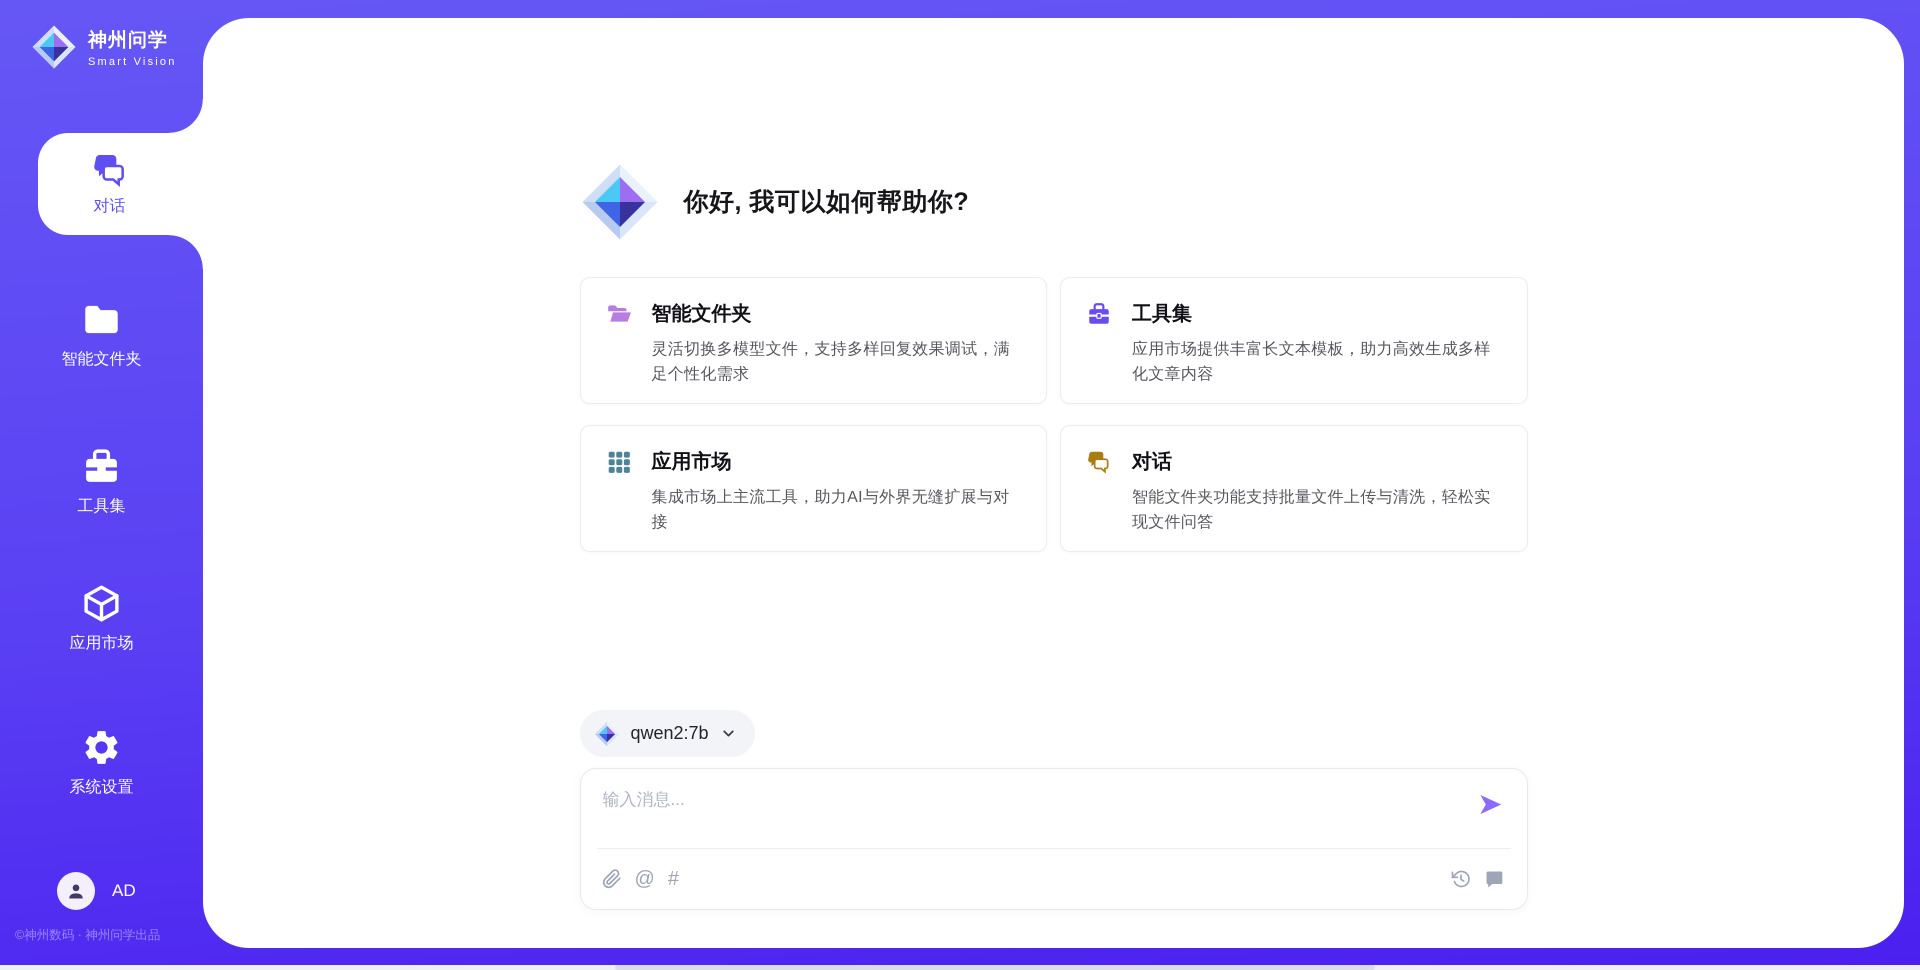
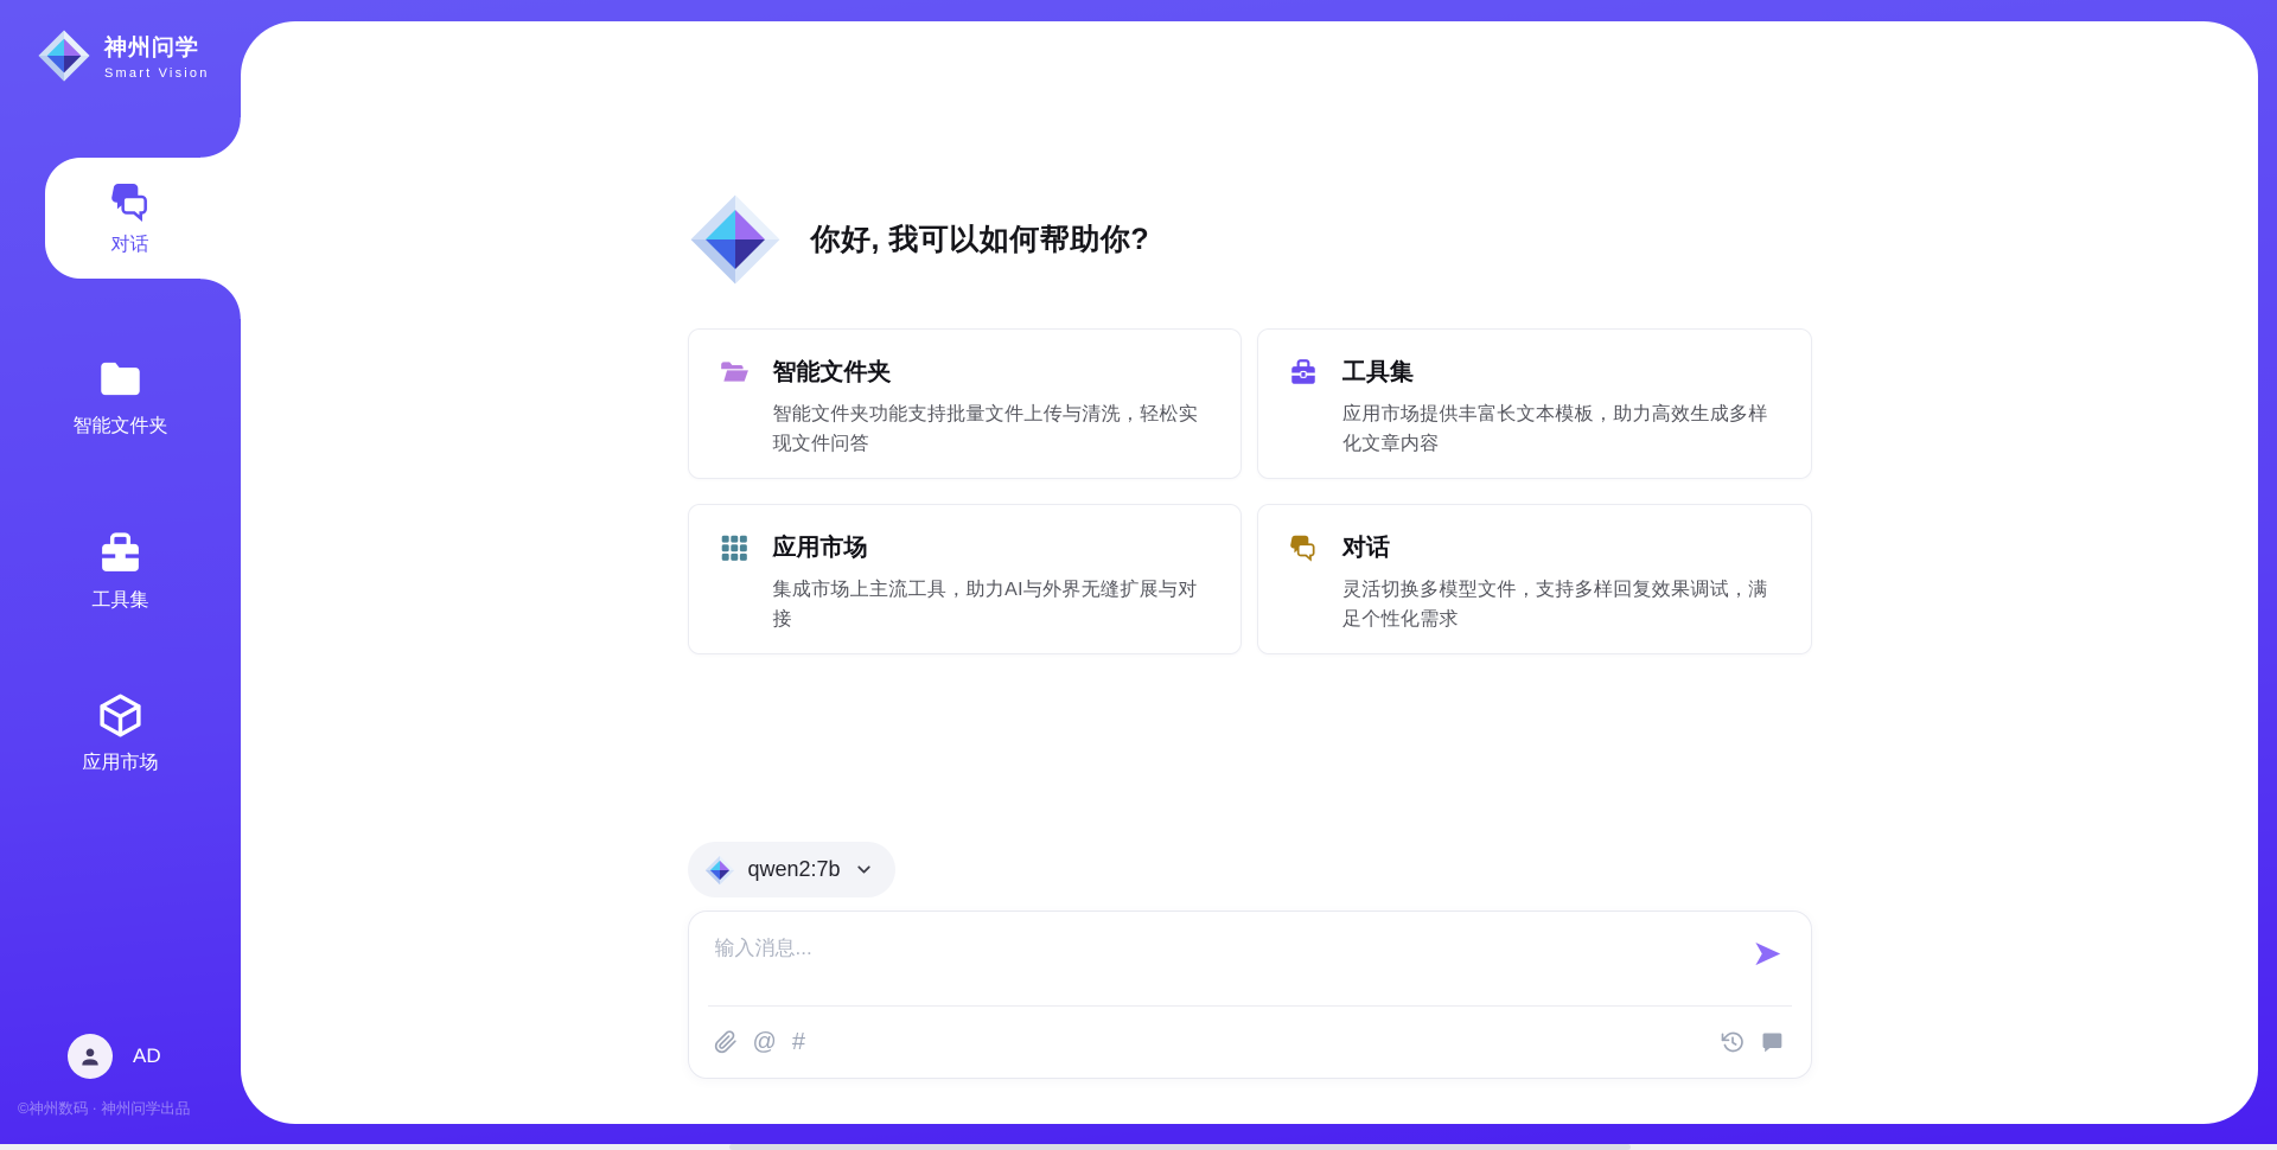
  神州问学
  Smart Vision
  对话
  智能文件夹
  工具集
  应用市场
- 系统设置
  AD
  ©神州数码 · 神州问学出品
  你好, 我可以如何帮助你?
  智能文件夹
- 灵活切换多模型文件，支持多样回复效果调试，满足个性化需求
+ 智能文件夹功能支持批量文件上传与清洗，轻松实现文件问答
  工具集
  应用市场提供丰富长文本模板，助力高效生成多样化文章内容
  应用市场
  集成市场上主流工具，助力AI与外界无缝扩展与对接
  对话
- 智能文件夹功能支持批量文件上传与清洗，轻松实现文件问答
+ 灵活切换多模型文件，支持多样回复效果调试，满足个性化需求
  qwen2:7b
  输入消息...
  @
  #
